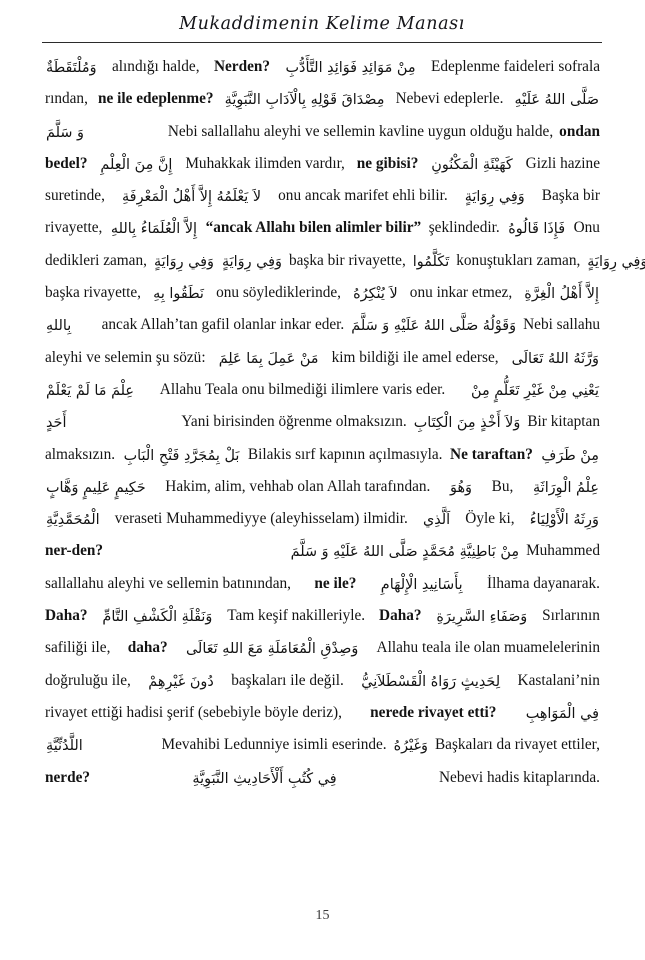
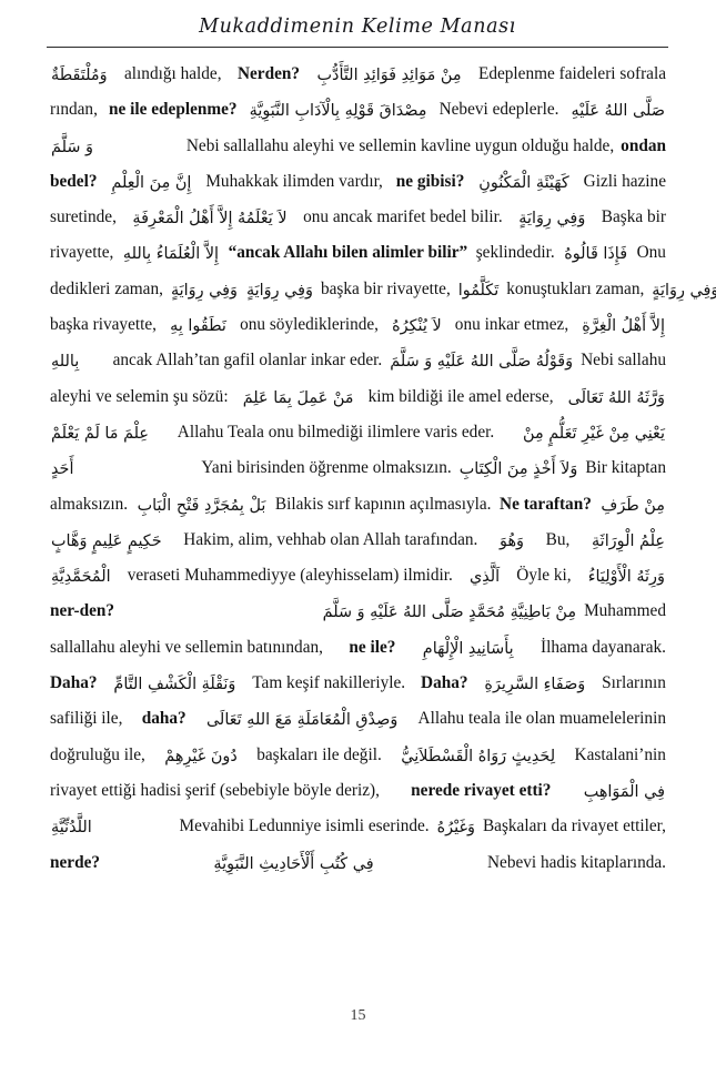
  Mukaddimenin Kelime Manası
  وَمُلْتَقَطَةٌ
  alındığı halde,
  Nerden?
  مِنْ مَوَائِدِ فَوَائِدِ التَّأَدُّبِ
  Edeplenme faideleri sofrala
  rından,
  ne ile edeplenme?
  مِصْدَاقَ قَوْلِهِ بِالْآدَابِ النَّبَوِيَّةِ
  Nebevi edeplerle.
  صَلَّى اللهُ عَلَيْهِ
  وَ سَلَّمَ
  Nebi sallallahu aleyhi ve sellemin kavline uygun olduğu halde,
  ondan
  bedel?
  إِنَّ مِنَ الْعِلْمِ
  Muhakkak ilimden vardır,
  ne gibisi?
  كَهَيْئَةِ الْمَكْنُونِ
  Gizli hazine
  suretinde,
  لاَ يَعْلَمُهُ إِلاَّ أَهْلُ الْمَعْرِفَةِ
- onu ancak marifet ehli bilir.
+ onu ancak marifet bedel bilir.
  وَفِي رِوَايَةٍ
  Başka bir
  rivayette,
  إِلاَّ الْعُلَمَاءُ بِاللهِ
  “ancak Allahı bilen alimler bilir”
  şeklindedir.
  فَإِذَا قَالُوهُ
  Onu
  dedikleri zaman,
  وَفِي رِوَايَةٍ
  وَفِي رِوَايَةٍ
  başka bir rivayette,
  تَكَلَّمُوا
  konuştukları zaman,
  وَفِي رِوَايَةٍ
  başka rivayette,
  نَطَقُوا بِهِ
  onu söylediklerinde,
  لاَ يُنْكِرُهُ
  onu inkar etmez,
  إِلاَّ أَهْلُ الْغِرَّةِ
  بِاللهِ
  ancak Allah’tan gafil olanlar inkar eder.
  وَقَوْلُهُ صَلَّى اللهُ عَلَيْهِ وَ سَلَّمَ
  Nebi sallahu
  aleyhi ve selemin şu sözü:
  مَنْ عَمِلَ بِمَا عَلِمَ
  kim bildiği ile amel ederse,
  وَرَّثَهُ اللهُ تَعَالَى
  عِلْمَ مَا لَمْ يَعْلَمْ
  Allahu Teala onu bilmediği ilimlere varis eder.
  يَعْنِي مِنْ غَيْرِ تَعَلُّمٍ مِنْ
  أَحَدٍ
  Yani birisinden öğrenme olmaksızın.
  وَلاَ أَخْذٍ مِنَ الْكِتَابِ
  Bir kitaptan
  almaksızın.
  بَلْ بِمُجَرَّدِ فَتْحِ الْبَابِ
  Bilakis sırf kapının açılmasıyla.
  Ne taraftan?
  مِنْ طَرَفِ
  حَكِيمٍ عَلِيمٍ وَهَّابٍ
  Hakim, alim, vehhab olan Allah tarafından.
  وَهُوَ
  Bu,
  عِلْمُ الْوِرَاثَةِ
  الْمُحَمَّدِيَّةِ
  veraseti Muhammediyye (aleyhisselam) ilmidir.
  اَلَّذِي
  Öyle ki,
  وَرِثَهُ الْأَوْلِيَاءُ
  ner-den?
  مِنْ بَاطِنِيَّةِ مُحَمَّدٍ صَلَّى اللهُ عَلَيْهِ وَ سَلَّمَ
  Muhammed
  sallallahu aleyhi ve sellemin batınından,
  ne ile?
  بِأَسَانِيدِ الْإِلْهَامِ
  İlhama dayanarak.
  Daha?
  وَنَقْلَةِ الْكَشْفِ التَّامِّ
  Tam keşif nakilleriyle.
  Daha?
  وَصَفَاءِ السَّرِيرَةِ
  Sırlarının
  safiliği ile,
  daha?
  وَصِدْقِ الْمُعَامَلَةِ مَعَ اللهِ تَعَالَى
  Allahu teala ile olan muamelelerinin
  doğruluğu ile,
  دُونَ غَيْرِهِمْ
  başkaları ile değil.
  لِحَدِيثٍ رَوَاهُ الْقَسْطَلاَنِيُّ
  Kastalani’nin
  rivayet ettiği hadisi şerif (sebebiyle böyle deriz),
  nerede rivayet etti?
  فِي الْمَوَاهِبِ
  اللَّدُنِّيَّةِ
  Mevahibi Ledunniye isimli eserinde.
  وَغَيْرُهُ
  Başkaları da rivayet ettiler,
  nerde?
  فِي كُتُبِ أَلْأَحَادِيثِ النَّبَوِيَّةِ
  Nebevi hadis kitaplarında.
  15
